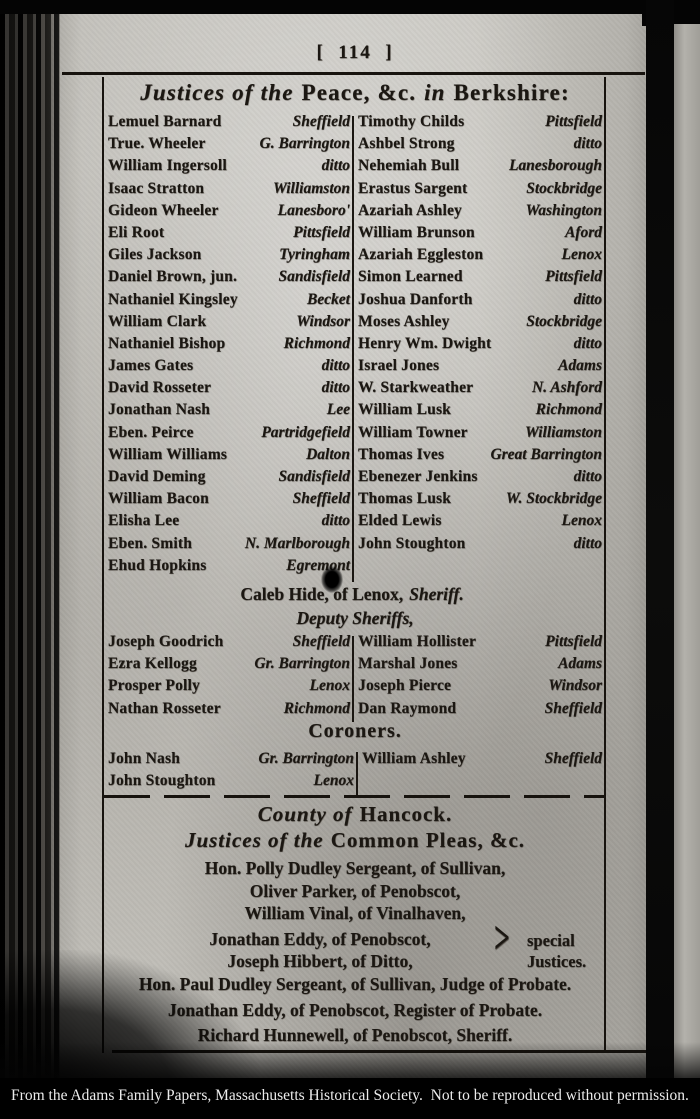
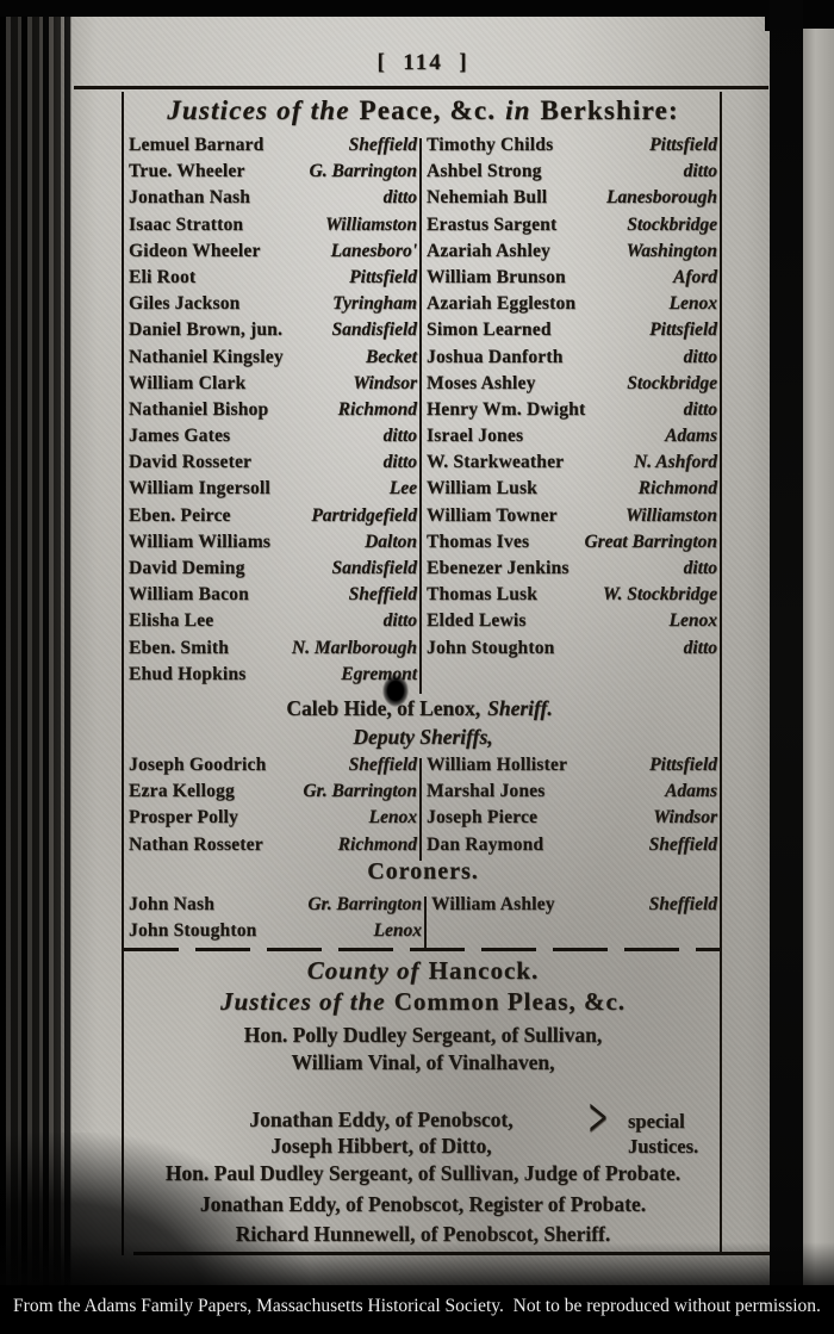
  [ 114 ]
  Justices of the Peace, &c. in Berkshire:
  Lemuel Barnard
  Sheffield
  True. Wheeler
  G. Barrington
- William Ingersoll
+ Jonathan Nash
  ditto
  Isaac Stratton
  Williamston
  Gideon Wheeler
  Lanesboro'
  Eli Root
  Pittsfield
  Giles Jackson
  Tyringham
  Daniel Brown, jun.
  Sandisfield
  Nathaniel Kingsley
  Becket
  William Clark
  Windsor
  Nathaniel Bishop
  Richmond
  James Gates
  ditto
  David Rosseter
  ditto
- Jonathan Nash
+ William Ingersoll
  Lee
  Eben. Peirce
  Partridgefield
  William Williams
  Dalton
  David Deming
  Sandisfield
  William Bacon
  Sheffield
  Elisha Lee
  ditto
  Eben. Smith
  N. Marlborough
  Ehud Hopkins
  Egremnt
  Timothy Childs
  Pittsfield
  Ashbel Strong
  ditto
  Nehemiah Bull
  Lanesborough
  Erastus Sargent
  Stockbridge
  Azariah Ashley
  Washington
  William Brunson
  Aford
  Azariah Eggleston
  Lenox
  Simon Learned
  Pittsfield
  Joshua Danforth
  ditto
  Moses Ashley
  Stockbridge
  Henry Wm. Dwight
  ditto
  Israel Jones
  Adams
  W. Starkweather
  N. Ashford
  William Lusk
  Richmond
  William Towner
  Williamston
  Thomas Ives
  Great Barrington
  Ebenezer Jenkins
  ditto
  Thomas Lusk
  W. Stockbridge
  Elded Lewis
  Lenox
  John Stoughton
  ditto
  Caleb Hide, of Lenox, Sheriff.
  Deputy Sheriffs,
  Joseph Goodrich
  Sheffield
  Ezra Kellogg
  Gr. Barrington
  Prosper Polly
  Lenox
  Nathan Rosseter
  Richmond
  William Hollister
  Pittsfield
  Marshal Jones
  Adams
  Joseph Pierce
  Windsor
  Dan Raymond
  Sheffield
  Coroners.
  John Nash
  Gr. Barrington
  John Stoughton
  Lenox
  William Ashley
  Sheffield
  County of Hancock.
  Justices of the Common Pleas, &c.
  Hon. Polly Dudley Sergeant, of Sullivan,
- Oliver Parker, of Penobscot,
  William Vinal, of Vinalhaven,
  Jonathan Eddy, of Penobscot,
  ph Hibbert, of Ditto,
  >
  special
  Justices.
  y Sergeant, of Sullivan, Judge of Probate.
  dy, of Penobscot, Register of Probate.
  Hunnewell, of Penobscot, Sheriff.
  From the Adams Family Papers, Massachusetts Historical Society. Not to be reproduced without permission.
